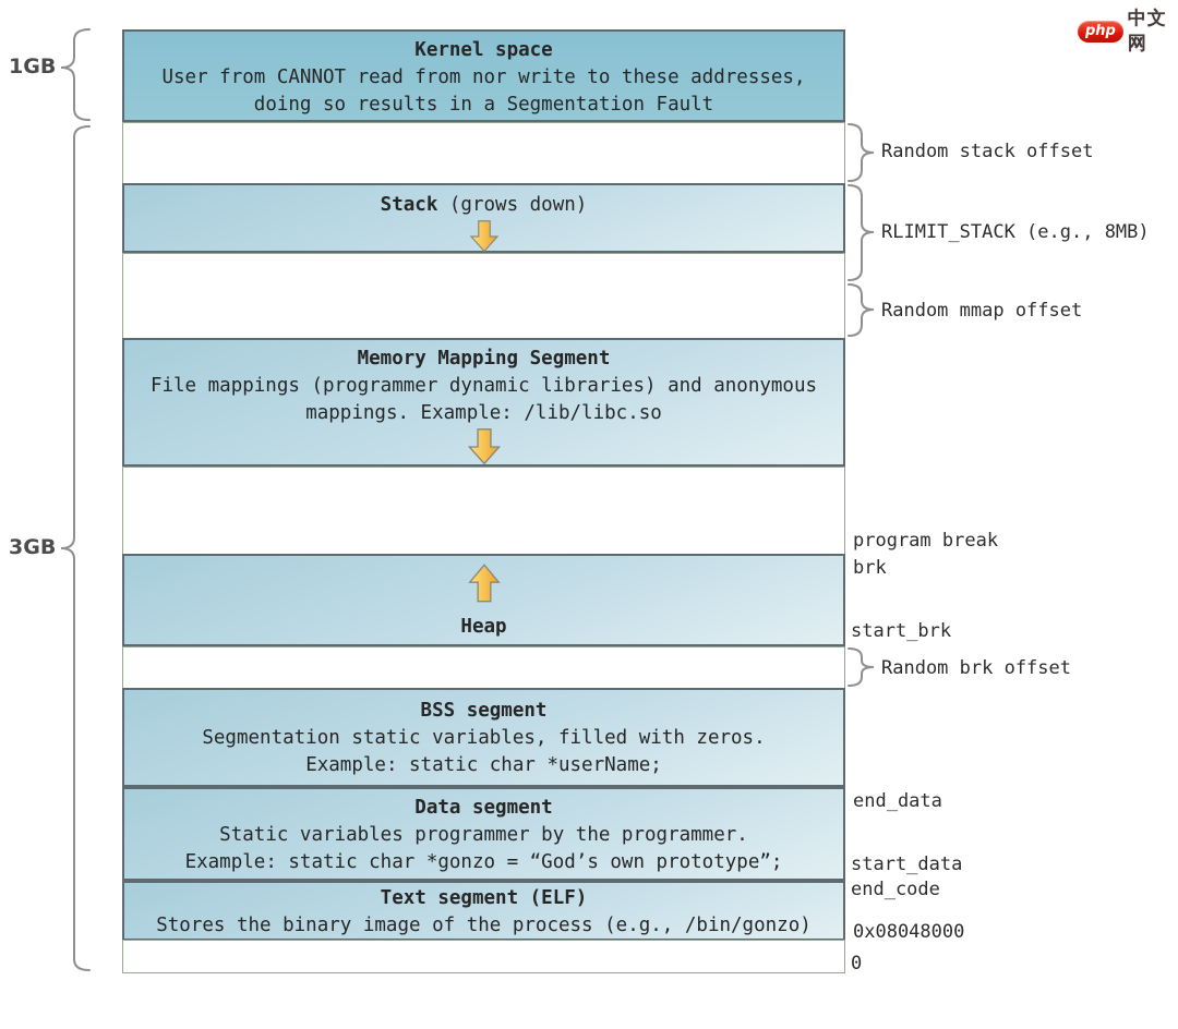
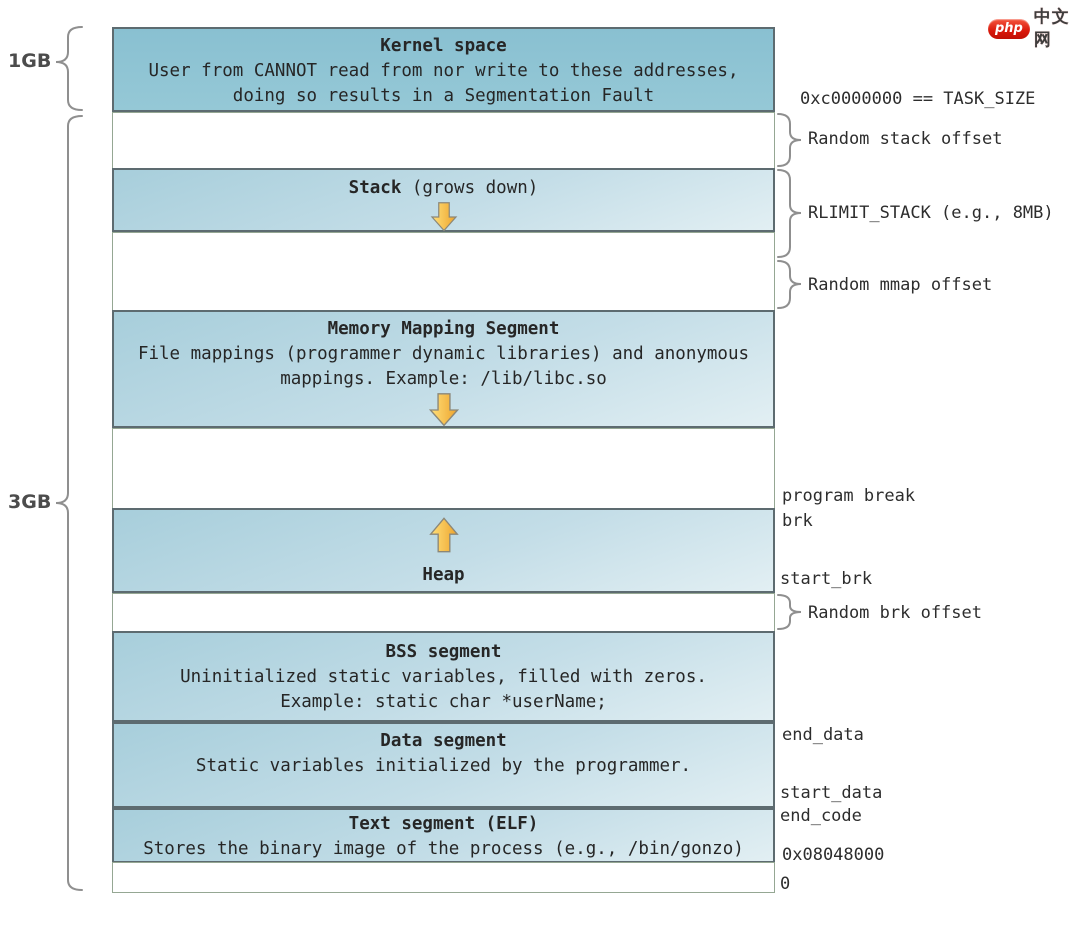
  php
  中文网
  1GB
  3GB
  Kernel space
  User from CANNOT read from nor write to these addresses,
  doing so results in a Segmentation Fault
  Stack (grows down)
  Memory Mapping Segment
  File mappings (programmer dynamic libraries) and anonymous
  mappings. Example: /lib/libc.so
  Heap
  BSS segment
- Segmentation static variables, filled with zeros.
+ Uninitialized static variables, filled with zeros.
  Example: static char *userName;
  Data segment
- Static variables programmer by the programmer.
+ Static variables initialized by the programmer.
- Example: static char *gonzo = “God’s own prototype”;
  Text segment (ELF)
  Stores the binary image of the process (e.g., /bin/gonzo)
+ 0xc0000000 == TASK_SIZE
  Random stack offset
  RLIMIT_STACK (e.g., 8MB)
  Random mmap offset
  program break
  brk
  start_brk
  Random brk offset
  end_data
  start_data
  end_code
  0x08048000
  0
